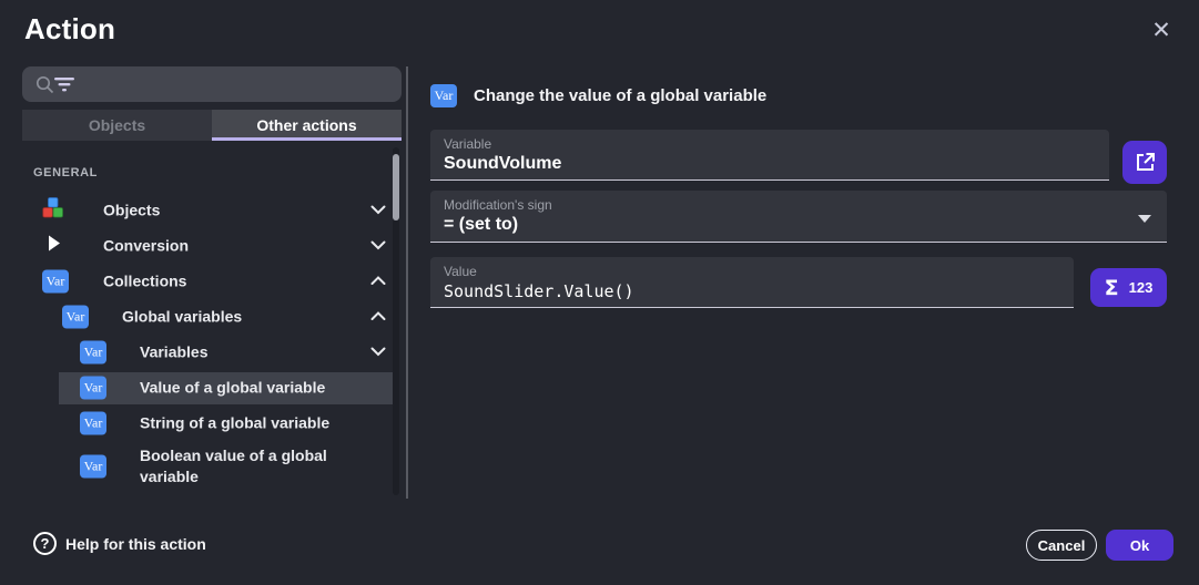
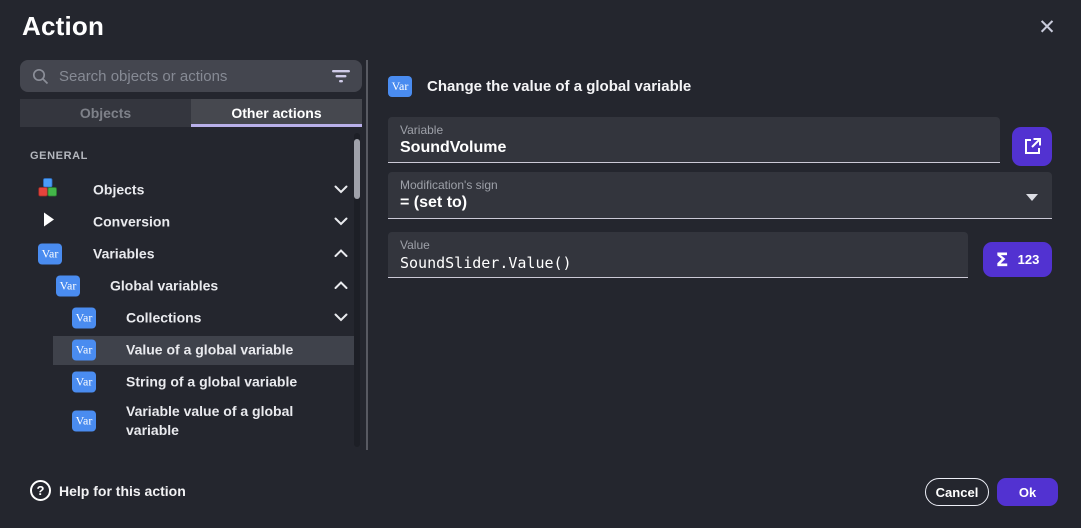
  Action
  ✕
+ Search objects or actions
  Objects
  Other actions
  GENERAL
  Objects
  Conversion
  Var
- Collections
+ Variables
  Var
  Global variables
  Var
- Variables
+ Collections
  Var
  Value of a global variable
  Var
  String of a global variable
  Var
- Boolean value of a global variable
+ Variable value of a global variable
  Var
  Change the value of a global variable
  Variable
  SoundVolume
  Modification's sign
  = (set to)
  Value
  SoundSlider.Value()
  Σ
  123
  ?
  Help for this action
  Cancel
  Ok
